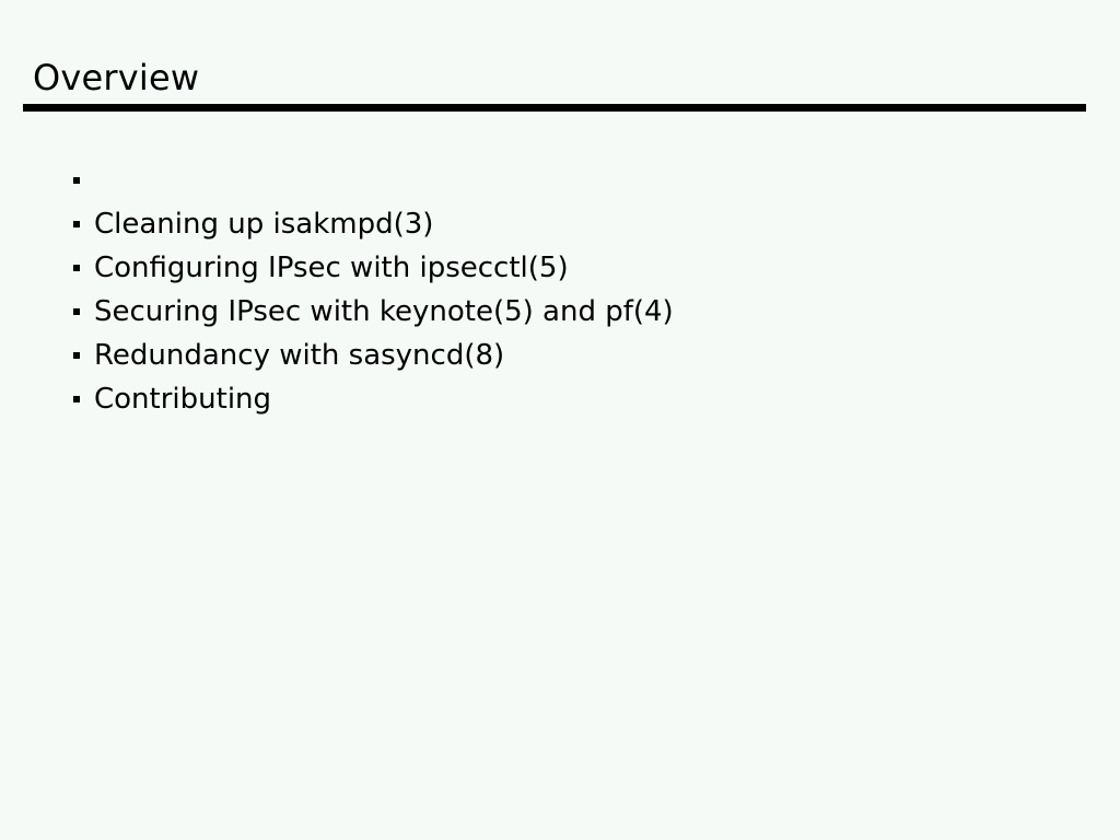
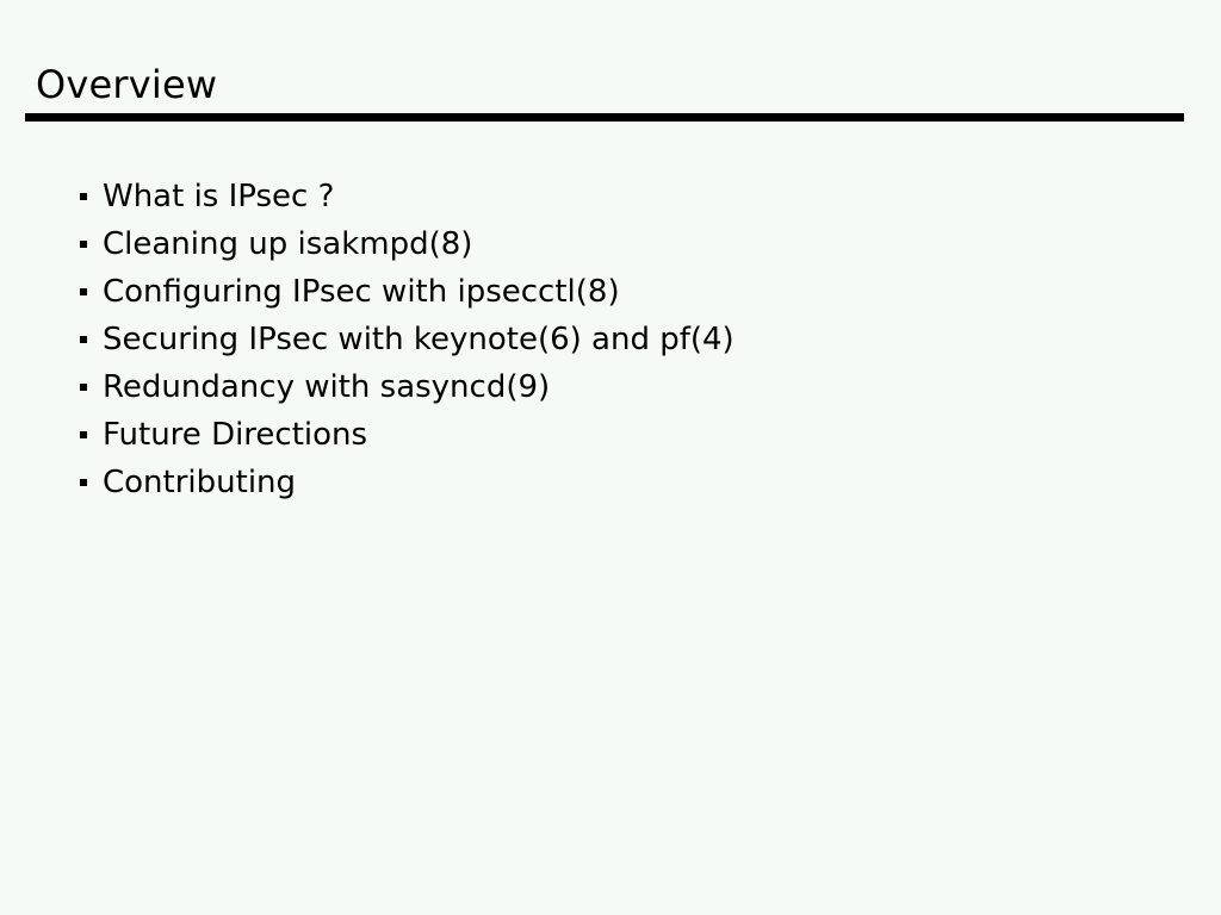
  Overview
+ What is IPsec ?
- Cleaning up isakmpd(3)
+ Cleaning up isakmpd(8)
- Configuring IPsec with ipsecctl(5)
+ Configuring IPsec with ipsecctl(8)
- Securing IPsec with keynote(5) and pf(4)
+ Securing IPsec with keynote(6) and pf(4)
- Redundancy with sasyncd(8)
+ Redundancy with sasyncd(9)
+ Future Directions
  Contributing
